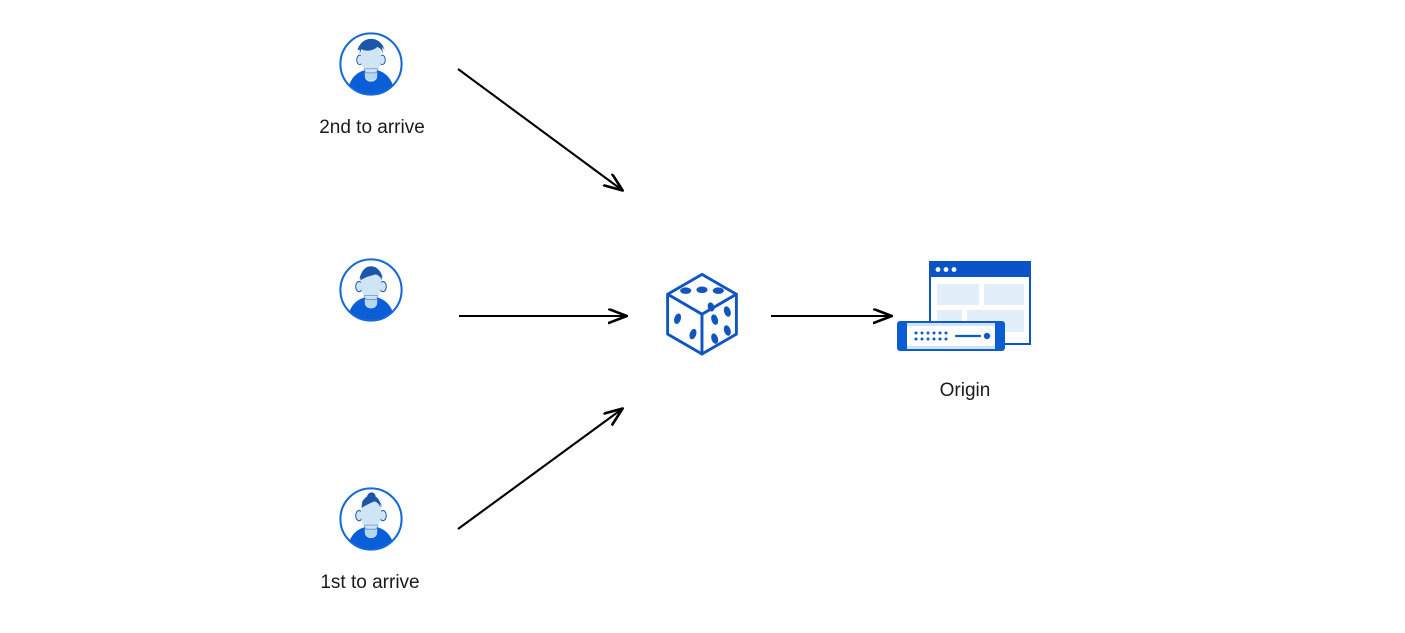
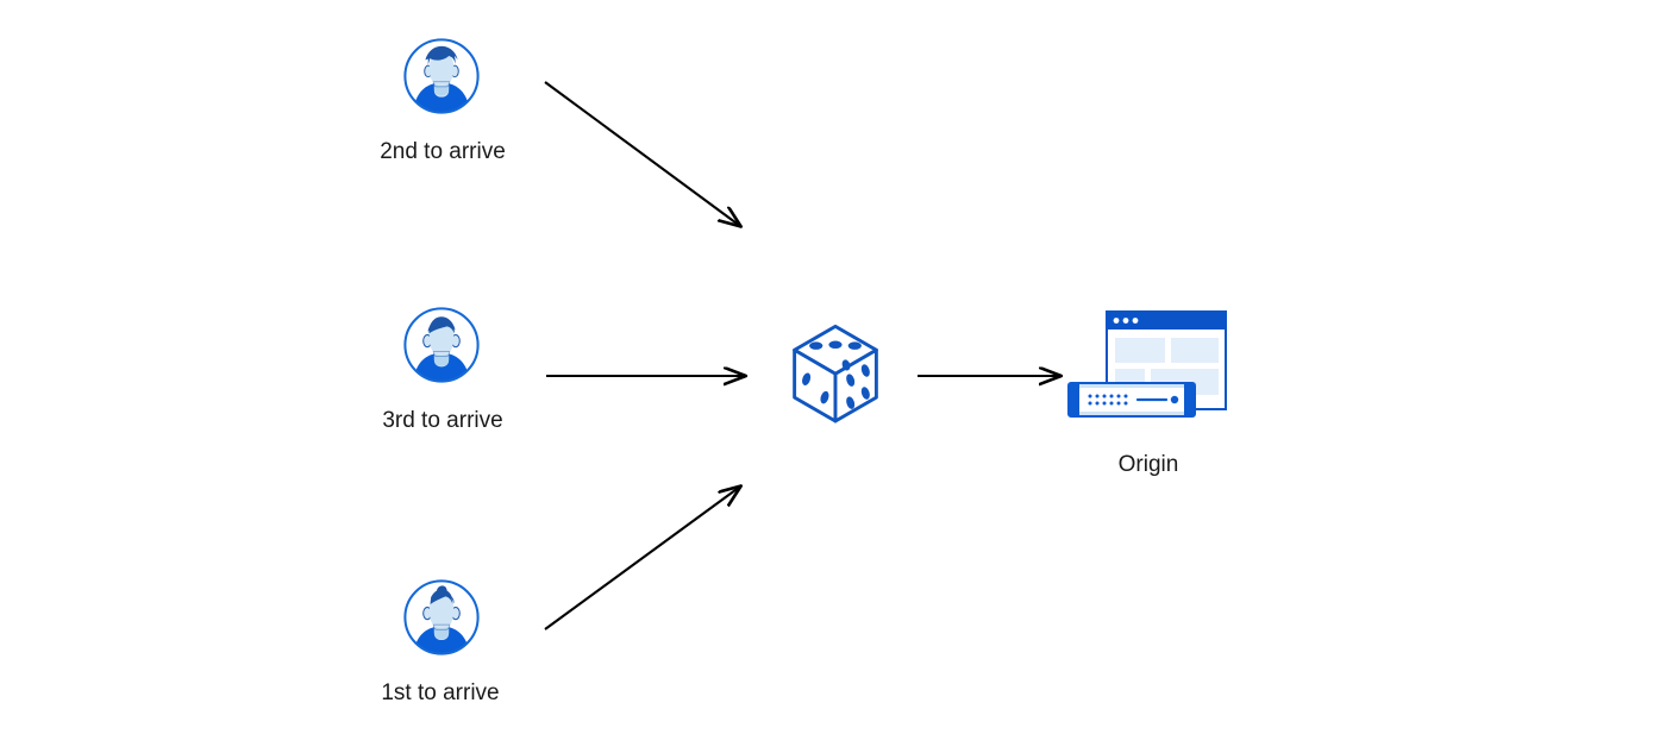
  2nd to arrive
+ 3rd to arrive
  1st to arrive
  Origin
